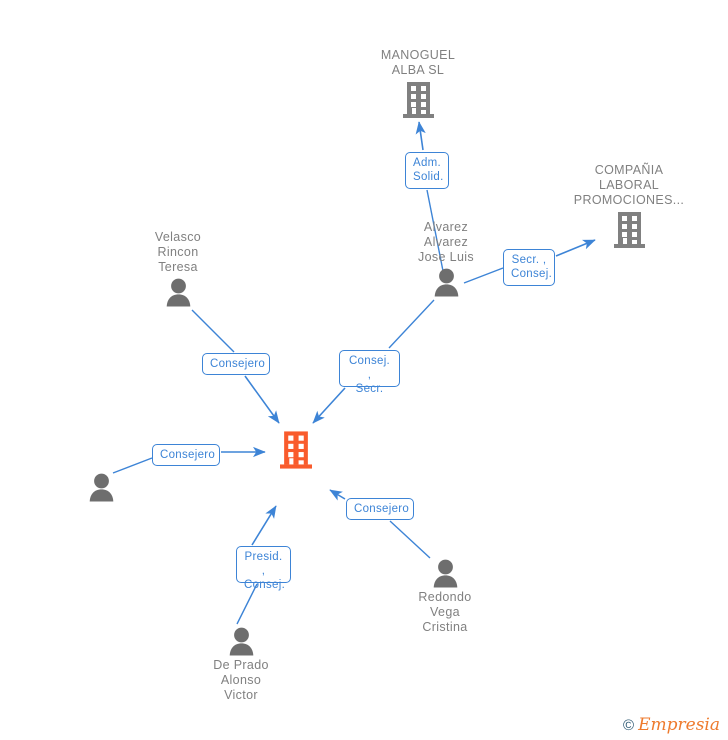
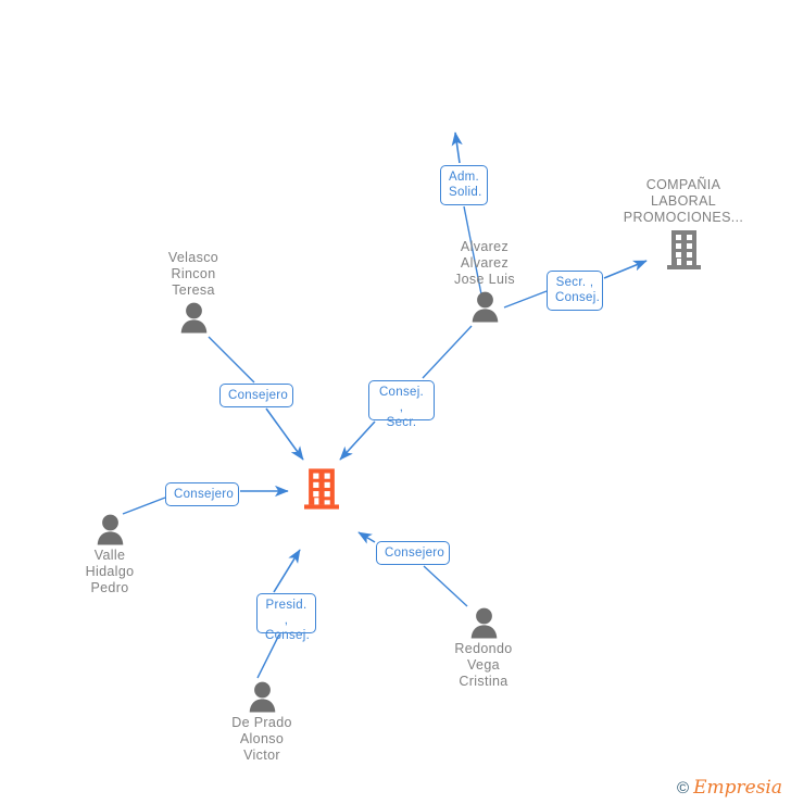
- MANOGUEL
- ALBA SL
  COMPAÑIA
  LABORAL
  PROMOCIONES...
  Velasco
  Rincon
  Teresa
  Alvarez
  Alvarez
  Jose Luis
+ Valle
+ Hidalgo
+ Pedro
  Redondo
  Vega
  Cristina
  De Prado
  Alonso
  Victor
  Adm.
  Solid.
  Secr. ,
  Consej.
  Consej. ,
  Secr.
  Consejero
  Consejero
  Consejero
  Presid. ,
  Consej.
  ©
  Empresia
